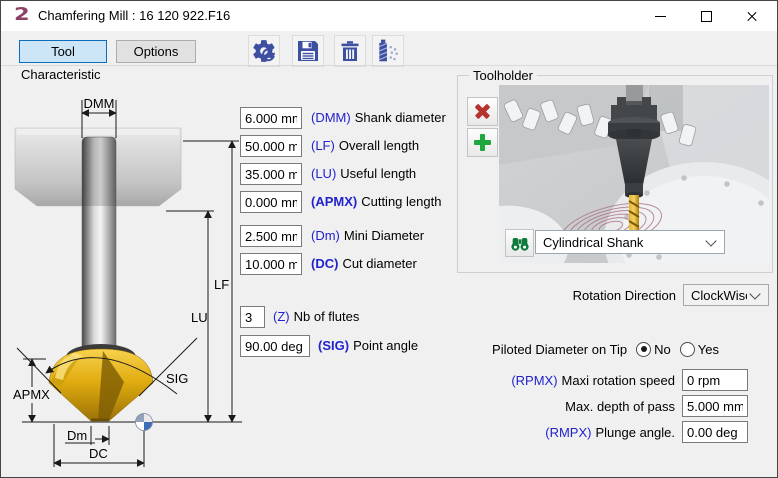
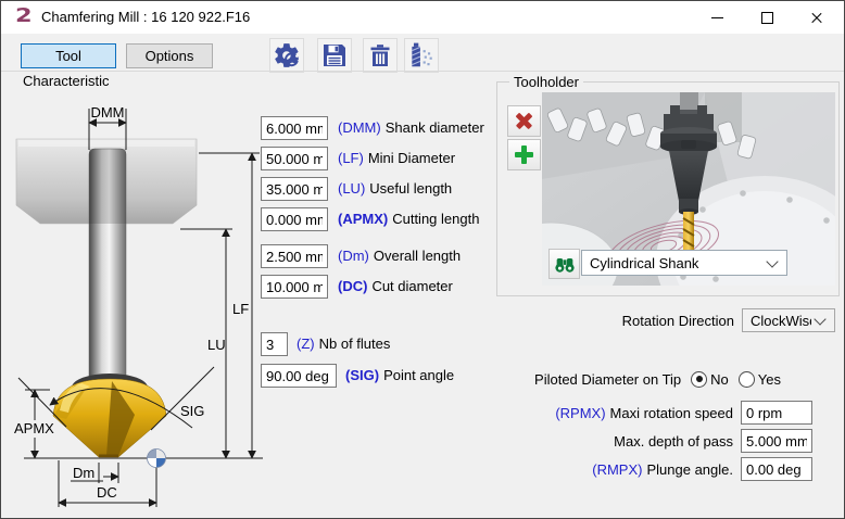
  2
  Chamfering Mill : 16 120 922.F16
  Tool
  Options
  Characteristic
  DMM
  LF
  LU
  SIG
  APMX
  Dm
  DC
  6.000 m
  (DMM) Shank diameter
  50.000 m
- (LF) Overall length
+ (LF) Mini Diameter
  35.000 m
  (LU) Useful length
  0.000 m
  (APMX) Cutting length
  2.500 m
- (Dm) Mini Diameter
+ (Dm) Overall length
  10.000 m
  (DC) Cut diameter
  3
  (Z) Nb of flutes
  90.00 deg
  (SIG) Point angle
  Toolholder
  Cylindrical Shank
  Rotation Direction
  ClockWis
  Piloted Diameter on Tip
  No
  Yes
  (RPMX) Maxi rotation speed
  0 rpm
  Max. depth of pass
  5.000 mm
  (RMPX) Plunge angle.
  0.00 deg
